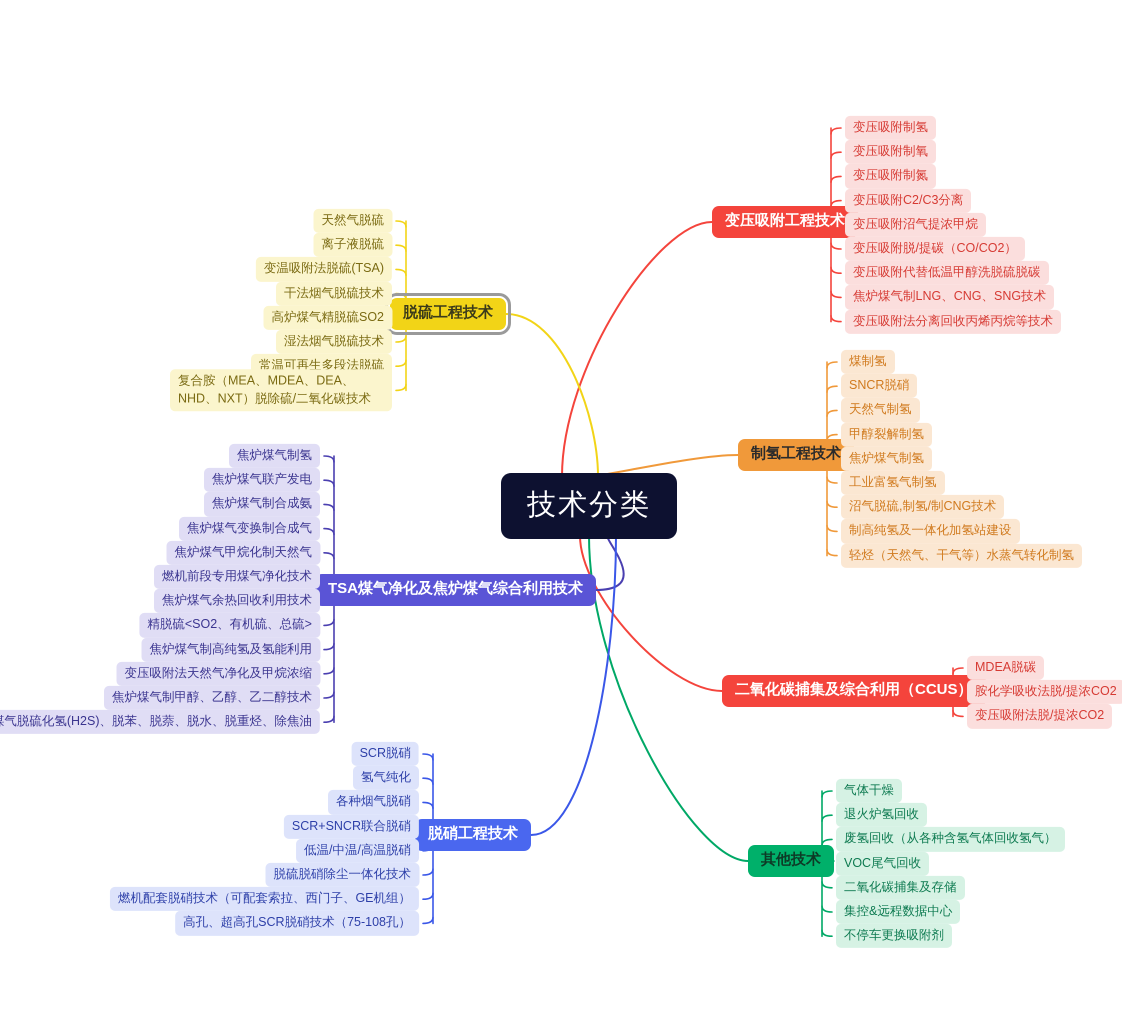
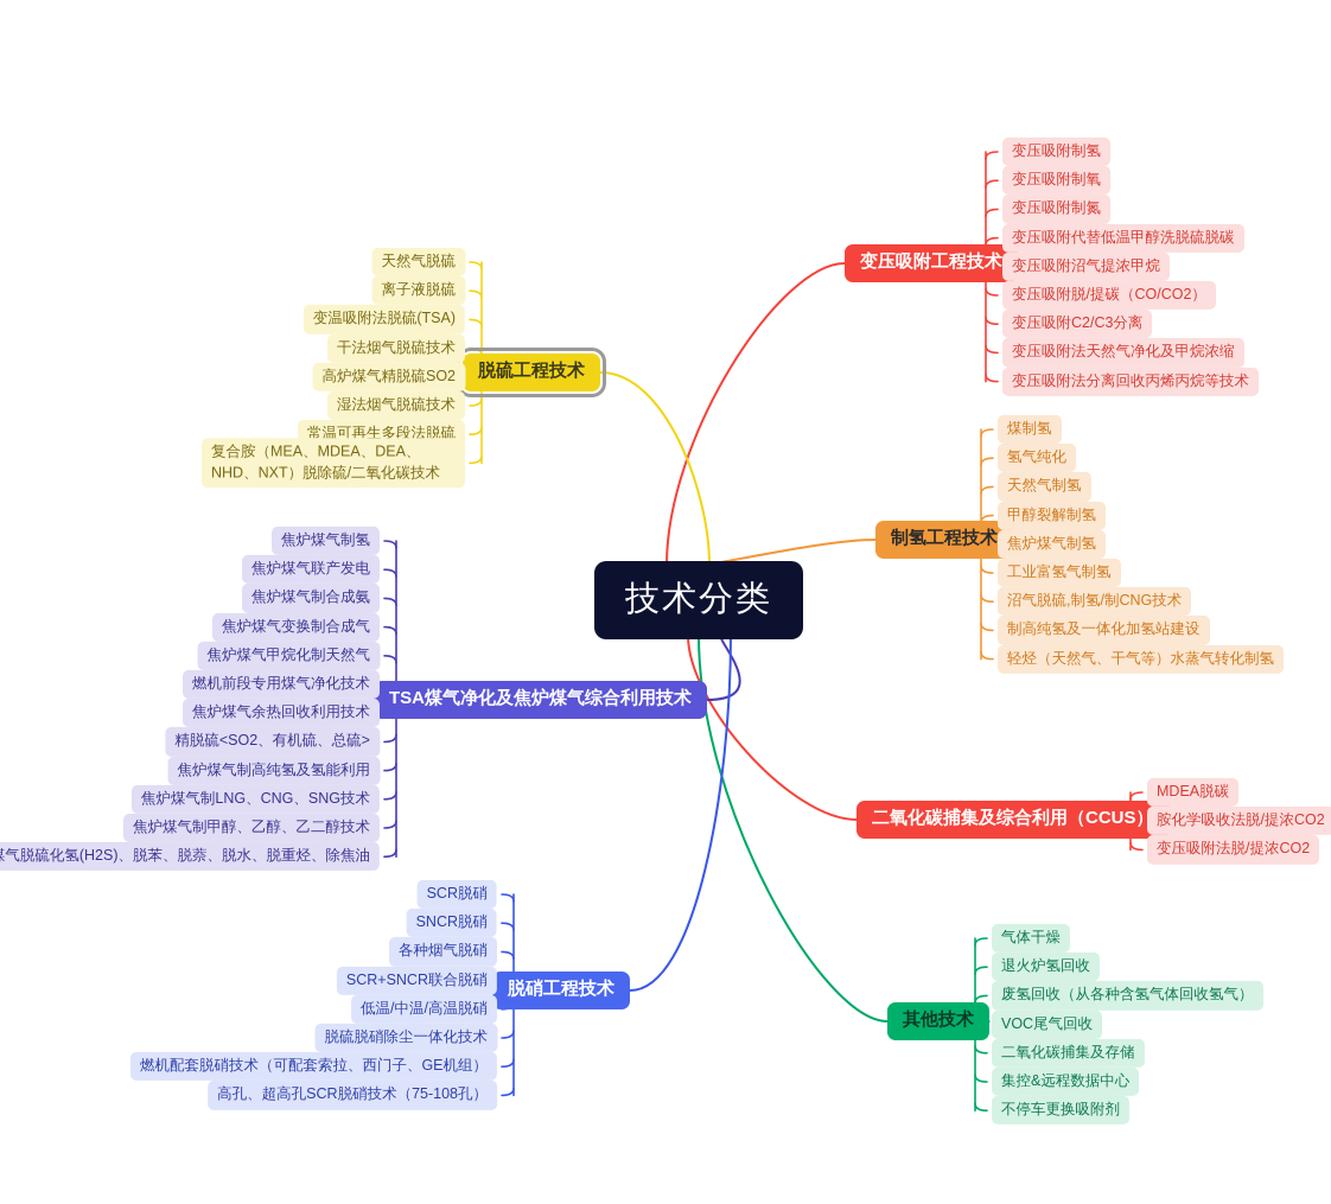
  技术分类
  变压吸附工程技术
  变压吸附制氢
  变压吸附制氧
  变压吸附制氮
- 变压吸附C2/C3分离
+ 变压吸附代替低温甲醇洗脱硫脱碳
  变压吸附沼气提浓甲烷
  变压吸附脱/提碳（CO/CO2）
- 变压吸附代替低温甲醇洗脱硫脱碳
+ 变压吸附C2/C3分离
- 焦炉煤气制LNG、CNG、SNG技术
+ 变压吸附法天然气净化及甲烷浓缩
  变压吸附法分离回收丙烯丙烷等技术
  制氢工程技术
  煤制氢
- SNCR脱硝
+ 氢气纯化
  天然气制氢
  甲醇裂解制氢
  焦炉煤气制氢
  工业富氢气制氢
  沼气脱硫,制氢/制CNG技术
  制高纯氢及一体化加氢站建设
  轻烃（天然气、干气等）水蒸气转化制氢
  二氧化碳捕集及综合利用（CCUS）
  MDEA脱碳
  胺化学吸收法脱/提浓CO2
  变压吸附法脱/提浓CO2
  其他技术
  气体干燥
  退火炉氢回收
  废氢回收（从各种含氢气体回收氢气）
  VOC尾气回收
  二氧化碳捕集及存储
  集控&远程数据中心
  不停车更换吸附剂
  脱硫工程技术
  天然气脱硫
  离子液脱硫
  变温吸附法脱硫(TSA)
  干法烟气脱硫技术
  高炉煤气精脱硫SO2
  湿法烟气脱硫技术
  常温可再生多段法脱硫
  复合胺（MEA、MDEA、DEA、NHD、NXT）脱除硫/二氧化碳技术
  TSA煤气净化及焦炉煤气综合利用技术
  焦炉煤气制氢
  焦炉煤气联产发电
  焦炉煤气制合成氨
  焦炉煤气变换制合成气
  焦炉煤气甲烷化制天然气
  燃机前段专用煤气净化技术
  焦炉煤气余热回收利用技术
  精脱硫<SO2、有机硫、总硫>
  焦炉煤气制高纯氢及氢能利用
- 变压吸附法天然气净化及甲烷浓缩
+ 焦炉煤气制LNG、CNG、SNG技术
  焦炉煤气制甲醇、乙醇、乙二醇技术
  气脱硫化氢(H2S)、脱苯、脱萘、脱水、脱重烃、除焦油
  脱硝工程技术
  SCR脱硝
- 氢气纯化
+ SNCR脱硝
  各种烟气脱硝
  SCR+SNCR联合脱硝
  低温/中温/高温脱硝
  脱硫脱硝除尘一体化技术
  燃机配套脱硝技术（可配套索拉、西门子、GE机组）
  高孔、超高孔SCR脱硝技术（75-108孔）
